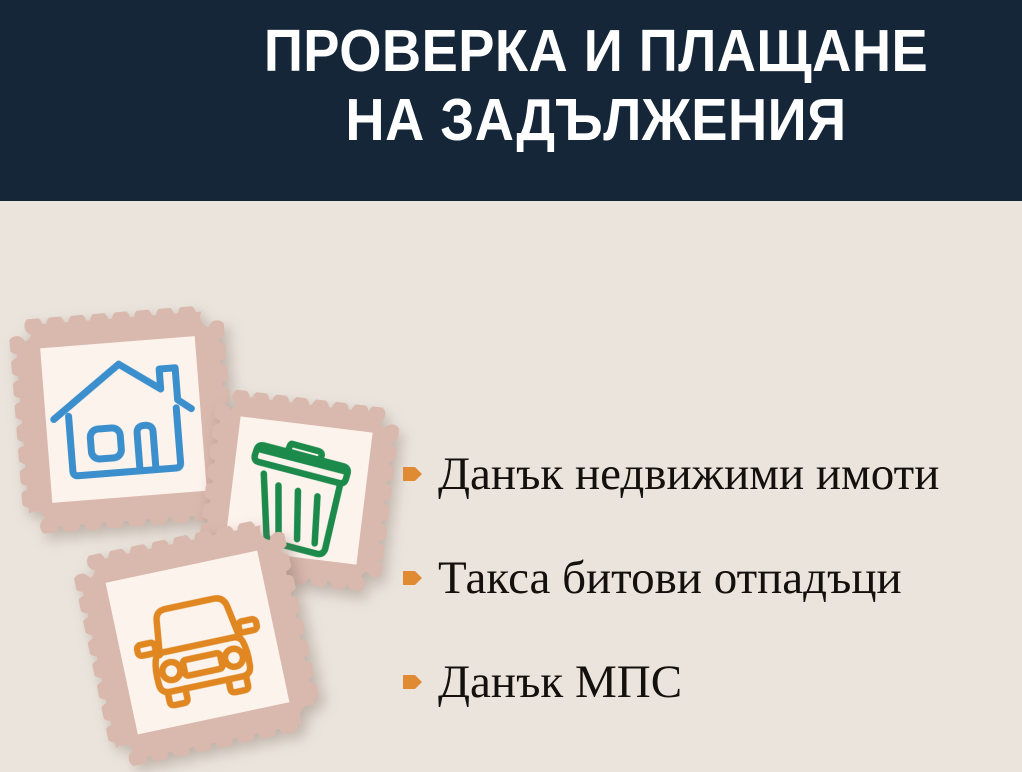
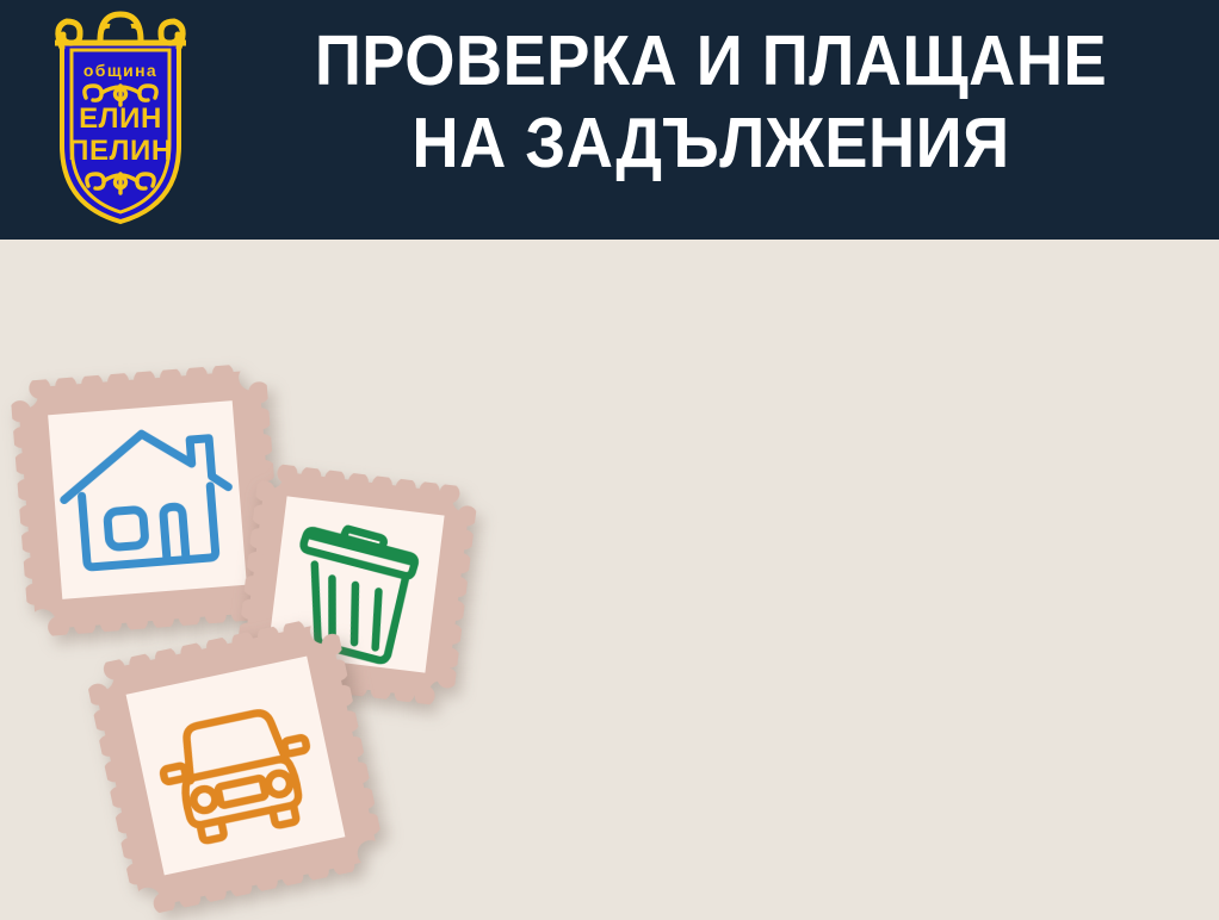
+ община
+ ЕЛИН
+ ПЕЛИН
  ПРОВЕРКА И ПЛАЩАНЕ
  НА ЗАДЪЛЖЕНИЯ
- Данък недвижими имоти
- Такса битови отпадъци
- Данък МПС
